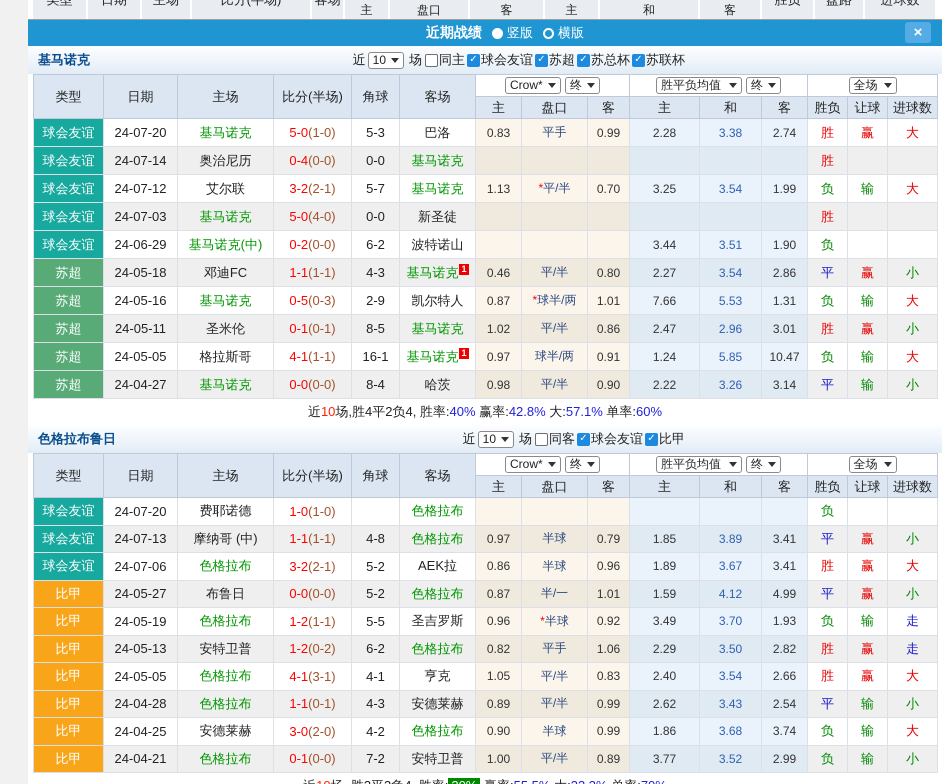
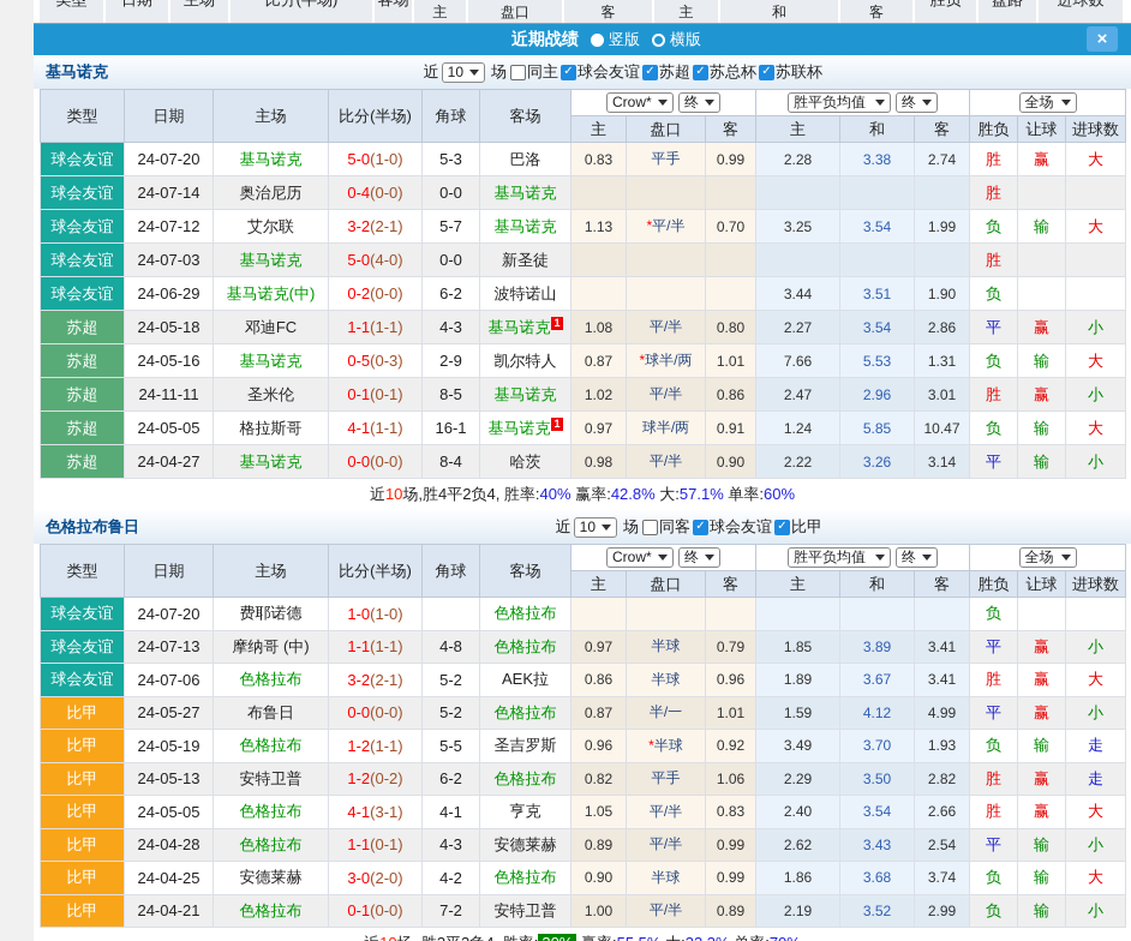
  主
  盘口
  客
  主
  和
  客
  近期战绩
  竖版
  横版
  ×
  基马诺克
  近
  10
  场
  同主
  球会友谊
  苏超
  苏总杯
  苏联杯
  类型	日期	主场	比分(半场)	角球	客场	Crow* 终	胜平负均值 终	全场
  主	盘口	客	主	和	客	胜负	让球	进球数
  球会友谊	24-07-20	基马诺克	5-0(1-0)	5-3	巴洛	0.83	平手	0.99	2.28	3.38	2.74	胜	赢	大
  球会友谊	24-07-14	奥治尼历	0-4(0-0)	0-0	基马诺克							胜
  球会友谊	24-07-12	艾尔联	3-2(2-1)	5-7	基马诺克	1.13	*平/半	0.70	3.25	3.54	1.99	负	输	大
  球会友谊	24-07-03	基马诺克	5-0(4-0)	0-0	新圣徒							胜
  球会友谊	24-06-29	基马诺克(中)	0-2(0-0)	6-2	波特诺山				3.44	3.51	1.90	负
- 苏超	24-05-18	邓迪FC	1-1(1-1)	4-3	基马诺克 1	0.46	平/半	0.80	2.27	3.54	2.86	平	赢	小
+ 苏超	24-05-18	邓迪FC	1-1(1-1)	4-3	基马诺克 1	1.08	平/半	0.80	2.27	3.54	2.86	平	赢	小
  苏超	24-05-16	基马诺克	0-5(0-3)	2-9	凯尔特人	0.87	*球半/两	1.01	7.66	5.53	1.31	负	输	大
- 苏超	24-05-11	圣米伦	0-1(0-1)	8-5	基马诺克	1.02	平/半	0.86	2.47	2.96	3.01	胜	赢	小
+ 苏超	24-11-11	圣米伦	0-1(0-1)	8-5	基马诺克	1.02	平/半	0.86	2.47	2.96	3.01	胜	赢	小
  苏超	24-05-05	格拉斯哥	4-1(1-1)	16-1	基马诺克 1	0.97	球半/两	0.91	1.24	5.85	10.47	负	输	大
  苏超	24-04-27	基马诺克	0-0(0-0)	8-4	哈茨	0.98	平/半	0.90	2.22	3.26	3.14	平	输	小
  近10场,胜4平2负4, 胜率:40% 赢率:42.8% 大:57.1% 单率:60%
  色格拉布鲁日
  近
  10
  场
  同客
  球会友谊
  比甲
  类型	日期	主场	比分(半场)	角球	客场	Crow* 终	胜平负均值 终	全场
  主	盘口	客	主	和	客	胜负	让球	进球数
  球会友谊	24-07-20	费耶诺德	1-0(1-0)		色格拉布							负
  球会友谊	24-07-13	摩纳哥 (中)	1-1(1-1)	4-8	色格拉布	0.97	半球	0.79	1.85	3.89	3.41	平	赢	小
  球会友谊	24-07-06	色格拉布	3-2(2-1)	5-2	AEK拉	0.86	半球	0.96	1.89	3.67	3.41	胜	赢	大
  比甲	24-05-27	布鲁日	0-0(0-0)	5-2	色格拉布	0.87	半/一	1.01	1.59	4.12	4.99	平	赢	小
  比甲	24-05-19	色格拉布	1-2(1-1)	5-5	圣吉罗斯	0.96	*半球	0.92	3.49	3.70	1.93	负	输	走
  比甲	24-05-13	安特卫普	1-2(0-2)	6-2	色格拉布	0.82	平手	1.06	2.29	3.50	2.82	胜	赢	走
  比甲	24-05-05	色格拉布	4-1(3-1)	4-1	亨克	1.05	平/半	0.83	2.40	3.54	2.66	胜	赢	大
  比甲	24-04-28	色格拉布	1-1(0-1)	4-3	安德莱赫	0.89	平/半	0.99	2.62	3.43	2.54	平	输	小
  比甲	24-04-25	安德莱赫	3-0(2-0)	4-2	色格拉布	0.90	半球	0.99	1.86	3.68	3.74	负	输	大
- 比甲	24-04-21	色格拉布	0-1(0-0)	7-2	安特卫普	1.00	平/半	0.89	3.77	3.52	2.99	负	输	小
+ 比甲	24-04-21	色格拉布	0-1(0-0)	7-2	安特卫普	1.00	平/半	0.89	2.19	3.52	2.99	负	输	小
